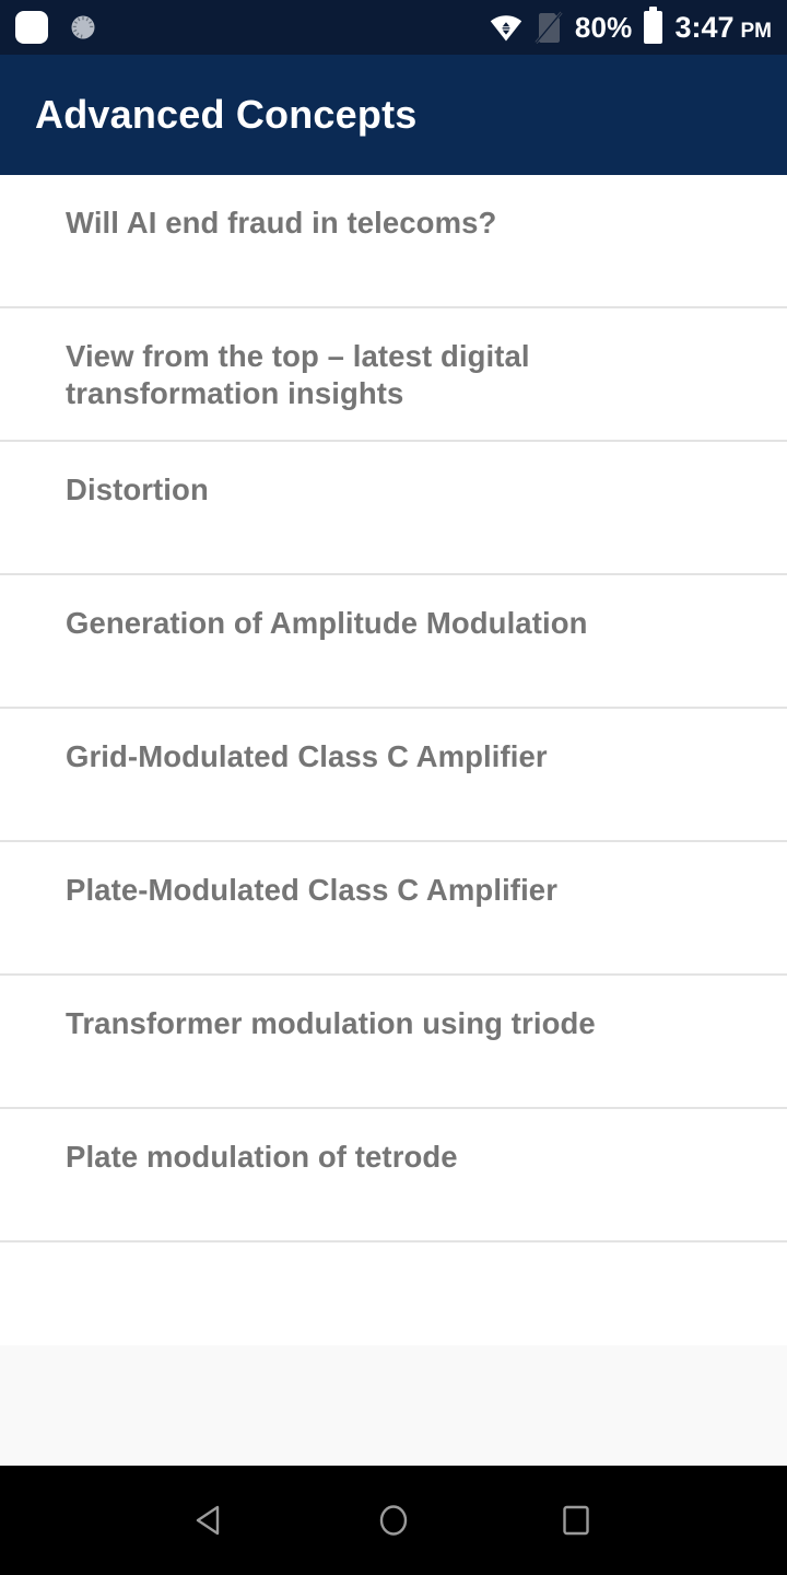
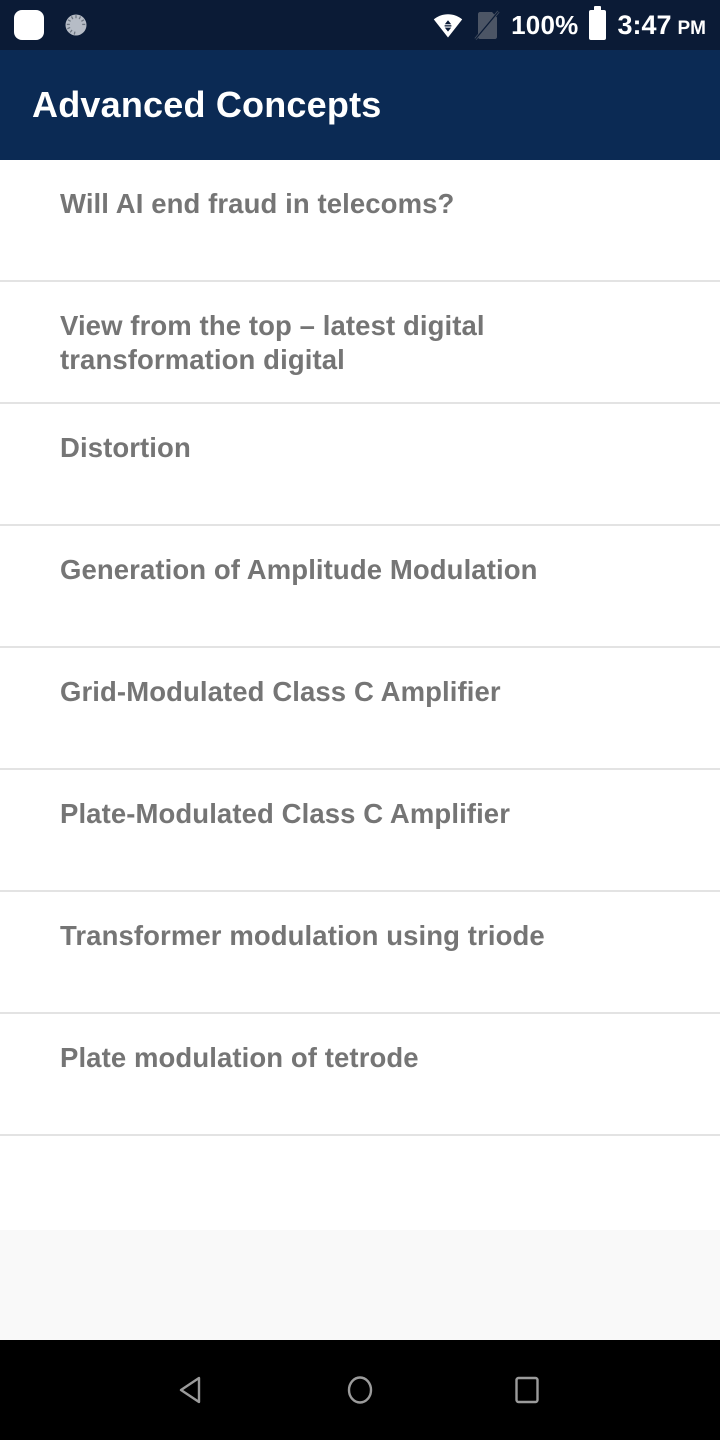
- 80%
+ 100%
  3:47
  PM
  Advanced Concepts
  Will AI end fraud in telecoms?
- View from the top – latest digital transformation insights
+ View from the top – latest digital transformation digital
  Distortion
  Generation of Amplitude Modulation
  Grid-Modulated Class C Amplifier
  Plate-Modulated Class C Amplifier
  Transformer modulation using triode
  Plate modulation of tetrode
